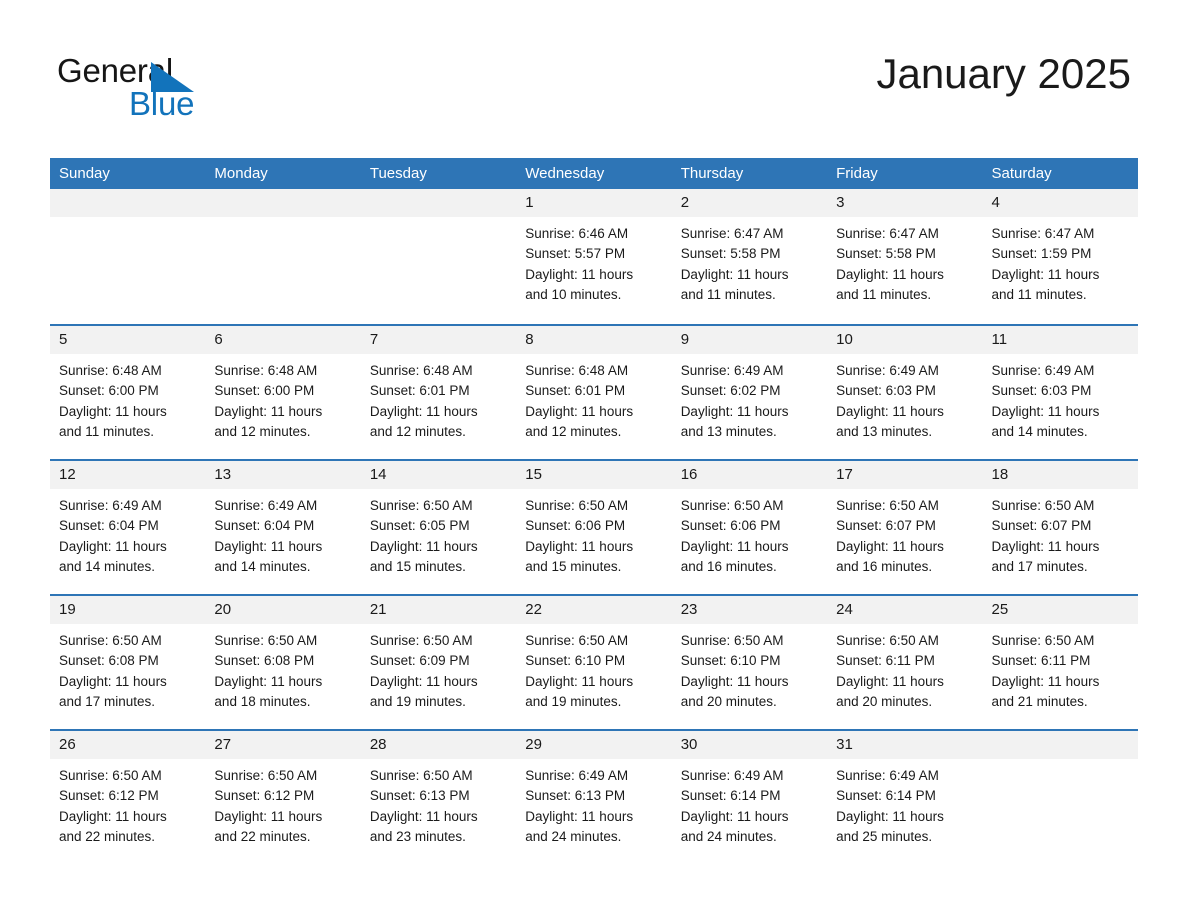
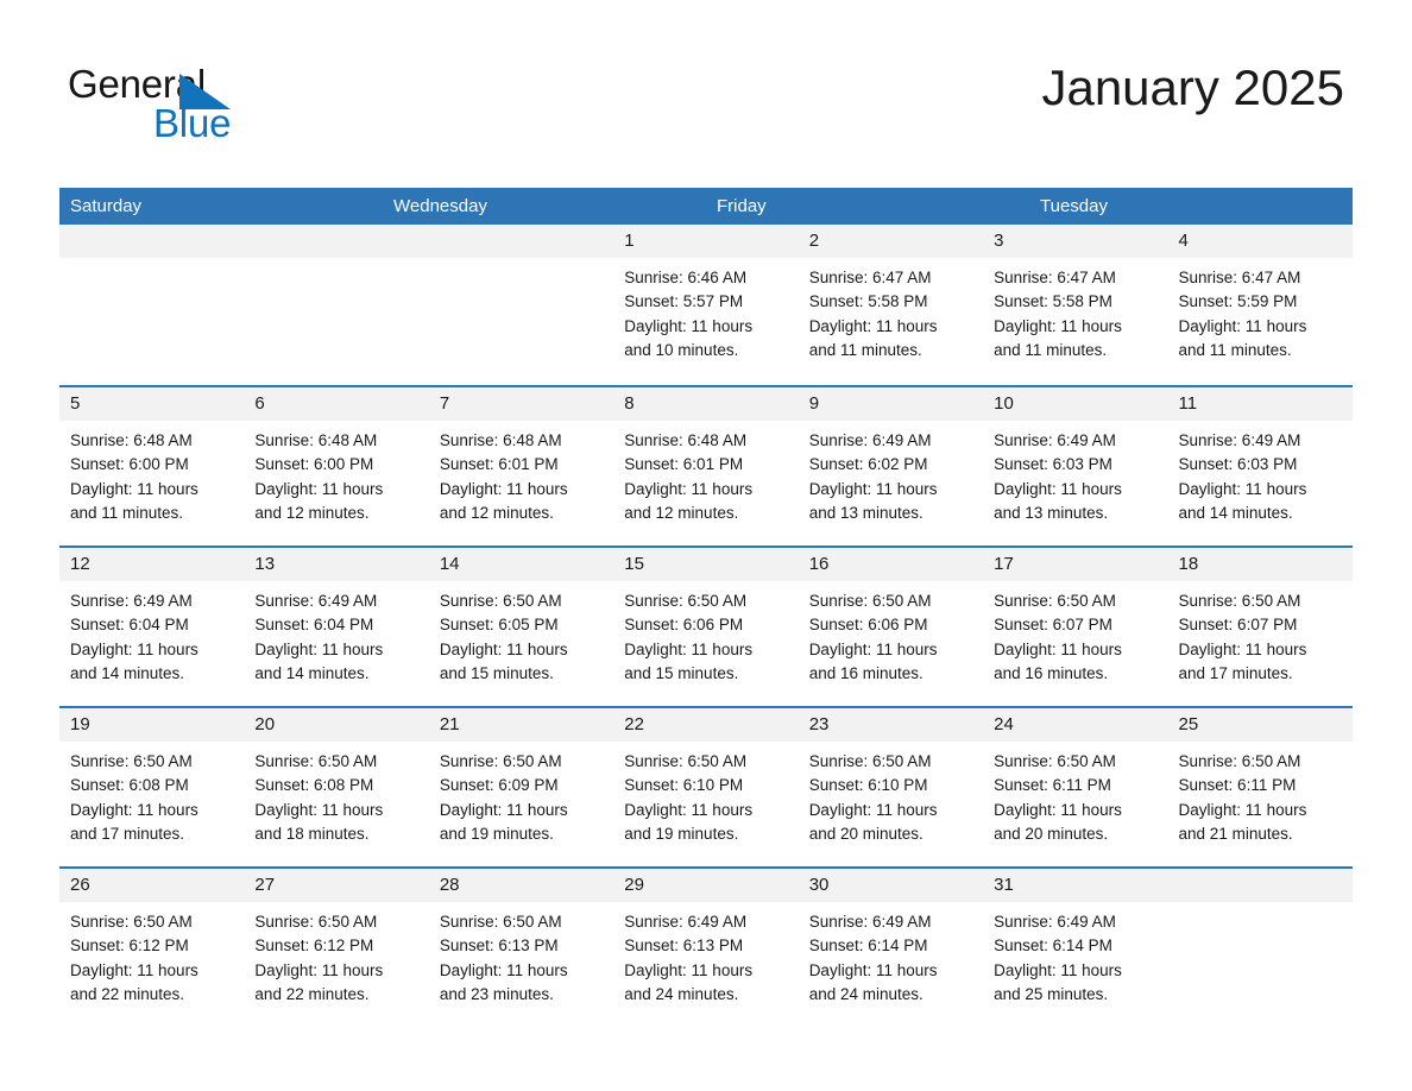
  Generl
  Blue
  January 2025
- Sunday
- Monday
- Tuesday
+ Saturday
  Wednesday
- Thursday
  Friday
- Saturday
+ Tuesday
  1
  Sunrise: 6:46 AM
  Sunset: 5:57 PM
  Daylight: 11 hours
  and 10 minutes.
  2
  Sunrise: 6:47 AM
  Sunset: 5:58 PM
  Daylight: 11 hours
  and 11 minutes.
  3
  Sunrise: 6:47 AM
  Sunset: 5:58 PM
  Daylight: 11 hours
  and 11 minutes.
  4
  Sunrise: 6:47 AM
- Sunset: 1:59 PM
+ Sunset: 5:59 PM
  Daylight: 11 hours
  and 11 minutes.
  5
  Sunrise: 6:48 AM
  Sunset: 6:00 PM
  Daylight: 11 hours
  and 11 minutes.
  6
  Sunrise: 6:48 AM
  Sunset: 6:00 PM
  Daylight: 11 hours
  and 12 minutes.
  7
  Sunrise: 6:48 AM
  Sunset: 6:01 PM
  Daylight: 11 hours
  and 12 minutes.
  8
  Sunrise: 6:48 AM
  Sunset: 6:01 PM
  Daylight: 11 hours
  and 12 minutes.
  9
  Sunrise: 6:49 AM
  Sunset: 6:02 PM
  Daylight: 11 hours
  and 13 minutes.
  10
  Sunrise: 6:49 AM
  Sunset: 6:03 PM
  Daylight: 11 hours
  and 13 minutes.
  11
  Sunrise: 6:49 AM
  Sunset: 6:03 PM
  Daylight: 11 hours
  and 14 minutes.
  12
  Sunrise: 6:49 AM
  Sunset: 6:04 PM
  Daylight: 11 hours
  and 14 minutes.
  13
  Sunrise: 6:49 AM
  Sunset: 6:04 PM
  Daylight: 11 hours
  and 14 minutes.
  14
  Sunrise: 6:50 AM
  Sunset: 6:05 PM
  Daylight: 11 hours
  and 15 minutes.
  15
  Sunrise: 6:50 AM
  Sunset: 6:06 PM
  Daylight: 11 hours
  and 15 minutes.
  16
  Sunrise: 6:50 AM
  Sunset: 6:06 PM
  Daylight: 11 hours
  and 16 minutes.
  17
  Sunrise: 6:50 AM
  Sunset: 6:07 PM
  Daylight: 11 hours
  and 16 minutes.
  18
  Sunrise: 6:50 AM
  Sunset: 6:07 PM
  Daylight: 11 hours
  and 17 minutes.
  19
  Sunrise: 6:50 AM
  Sunset: 6:08 PM
  Daylight: 11 hours
  and 17 minutes.
  20
  Sunrise: 6:50 AM
  Sunset: 6:08 PM
  Daylight: 11 hours
  and 18 minutes.
  21
  Sunrise: 6:50 AM
  Sunset: 6:09 PM
  Daylight: 11 hours
  and 19 minutes.
  22
  Sunrise: 6:50 AM
  Sunset: 6:10 PM
  Daylight: 11 hours
  and 19 minutes.
  23
  Sunrise: 6:50 AM
  Sunset: 6:10 PM
  Daylight: 11 hours
  and 20 minutes.
  24
  Sunrise: 6:50 AM
  Sunset: 6:11 PM
  Daylight: 11 hours
  and 20 minutes.
  25
  Sunrise: 6:50 AM
  Sunset: 6:11 PM
  Daylight: 11 hours
  and 21 minutes.
  26
  Sunrise: 6:50 AM
  Sunset: 6:12 PM
  Daylight: 11 hours
  and 22 minutes.
  27
  Sunrise: 6:50 AM
  Sunset: 6:12 PM
  Daylight: 11 hours
  and 22 minutes.
  28
  Sunrise: 6:50 AM
  Sunset: 6:13 PM
  Daylight: 11 hours
  and 23 minutes.
  29
  Sunrise: 6:49 AM
  Sunset: 6:13 PM
  Daylight: 11 hours
  and 24 minutes.
  30
  Sunrise: 6:49 AM
  Sunset: 6:14 PM
  Daylight: 11 hours
  and 24 minutes.
  31
  Sunrise: 6:49 AM
  Sunset: 6:14 PM
  Daylight: 11 hours
  and 25 minutes.
